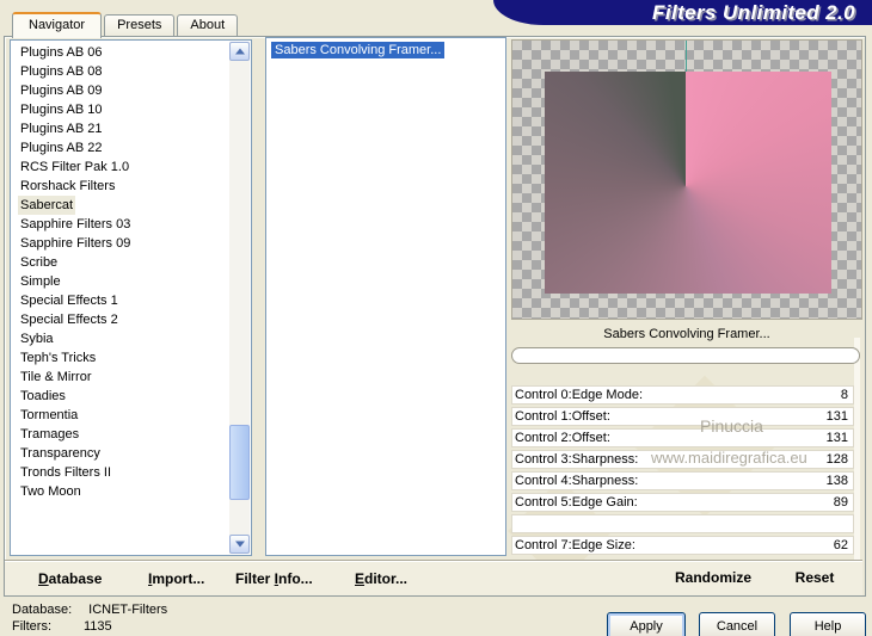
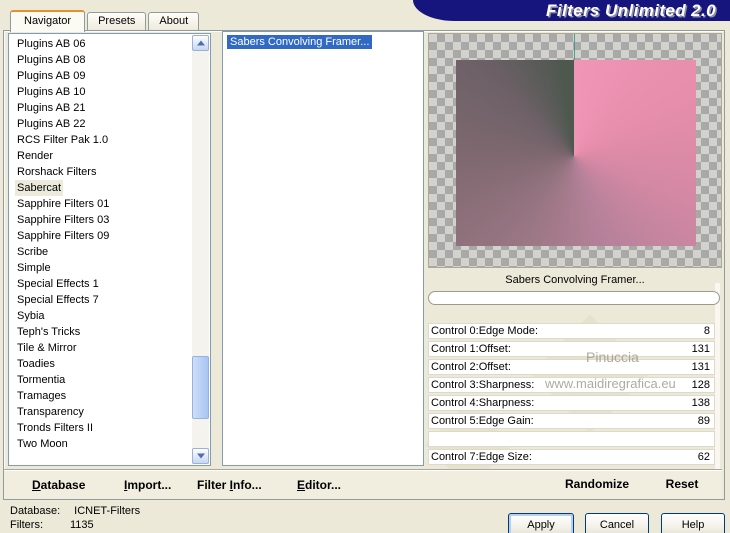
  Filters Unlimited 2.0
  Navigator
  Presets
  About
  Plugins AB 06
  Plugins AB 08
  Plugins AB 09
  Plugins AB 10
  Plugins AB 21
  Plugins AB 22
  RCS Filter Pak 1.0
+ Render
  Rorshack Filters
  Sabercat
+ Sapphire Filters 01
  Sapphire Filters 03
  Sapphire Filters 09
  Scribe
  Simple
  Special Effects 1
- Special Effects 2
+ Special Effects 7
  Sybia
  Teph's Tricks
  Tile & Mirror
  Toadies
  Tormentia
  Tramages
  Transparency
  Tronds Filters II
  Two Moon
  Sabers Convolving Framer...
  Sabers Convolving Framer...
  Control 0:Edge Mode:
  8
  Control 1:Offset:
  131
  Control 2:Offset:
  131
  Control 3:Sharpness:
  128
  Control 4:Sharpness:
  138
  Control 5:Edge Gain:
  89
  Control 7:Edge Size:
  62
  Pinuccia
  www.maidiregrafica.eu
  Database
  Import...
  Filter Info...
  Editor...
  Randomize
  Reset
  Database: ICNET-Filters
  Filters: 1135
  Apply
  Cancel
  Help
